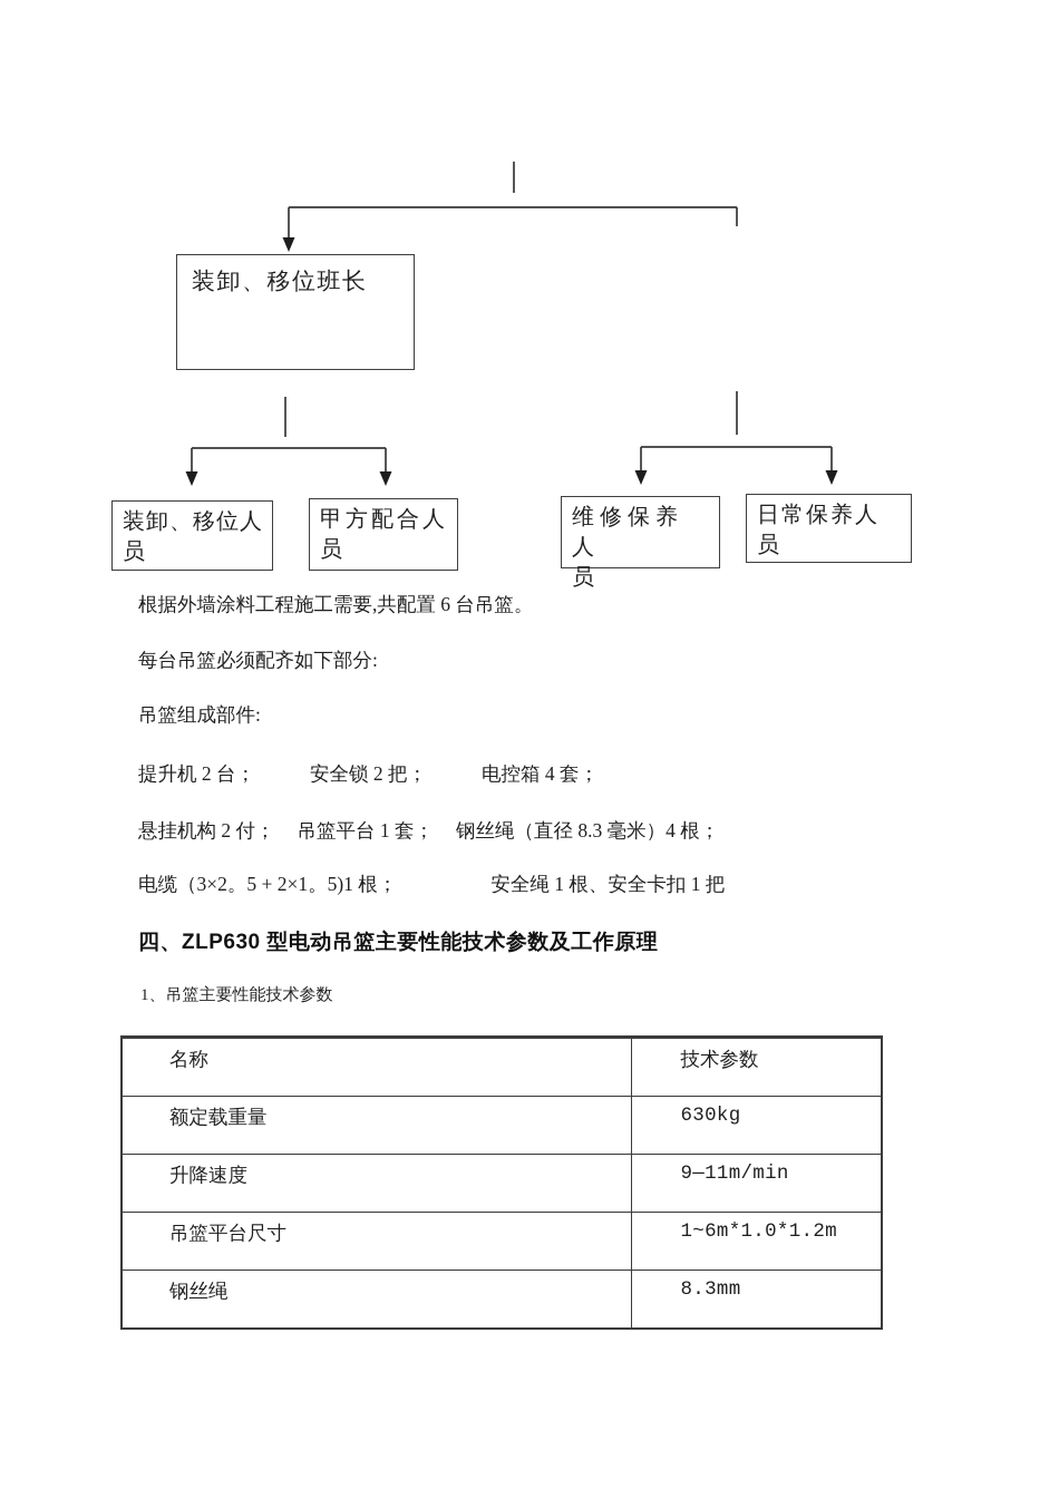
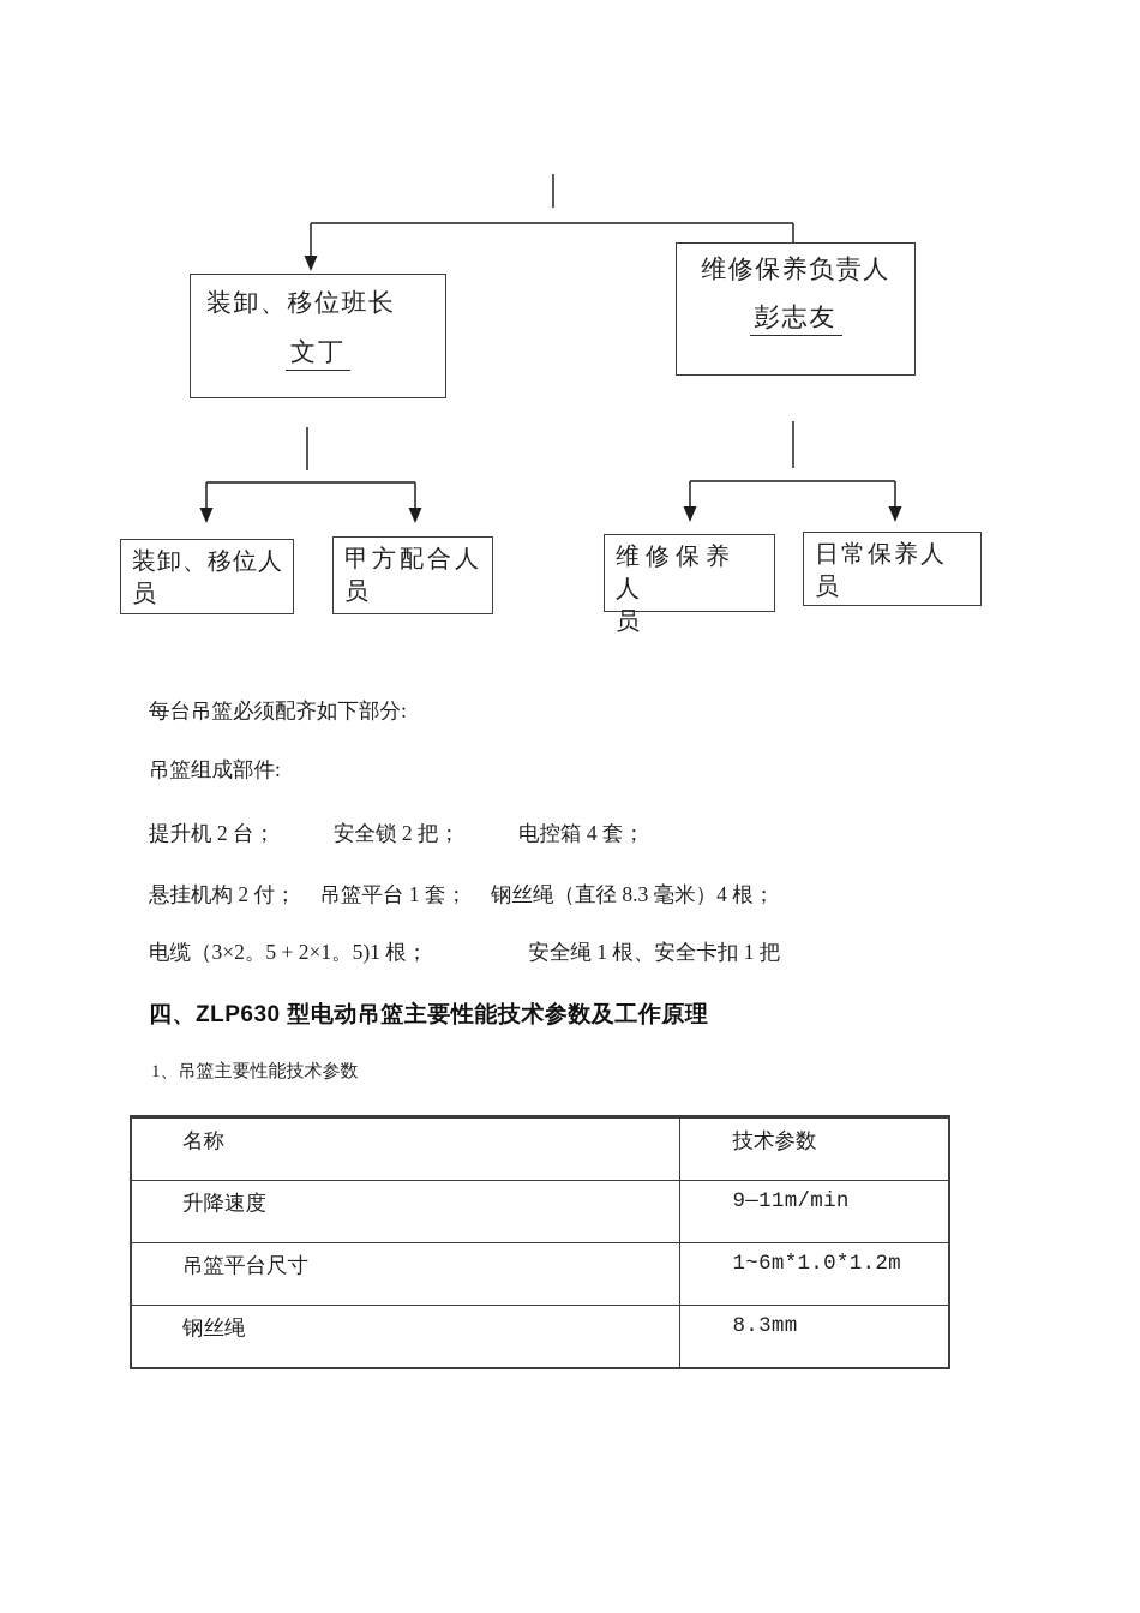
  装卸、移位班长
+ 文丁
+ 维修保养负责人
+ 彭志友
  装卸、移位人
  员
  甲方配合人
  员
  维修保养人
  员
  日常保养人员
- 根据外墙涂料工程施工需要,共配置 6 台吊篮。
  每台吊篮必须配齐如下部分:
  吊篮组成部件:
  提升机 2 台；
  安全锁 2 把；
  电控箱 4 套；
  悬挂机构 2 付；
  吊篮平台 1 套；
  钢丝绳（直径 8.3 毫米）4 根；
  电缆（3×2。5 + 2×1。5)1 根；
  安全绳 1 根、安全卡扣 1 把
  四、ZLP630 型电动吊篮主要性能技术参数及工作原理
  1、吊篮主要性能技术参数
  名称	技术参数
- 额定载重量	630kg
  升降速度	9—11m/min
  吊篮平台尺寸	1~6m*1.0*1.2m
  钢丝绳	8.3mm
